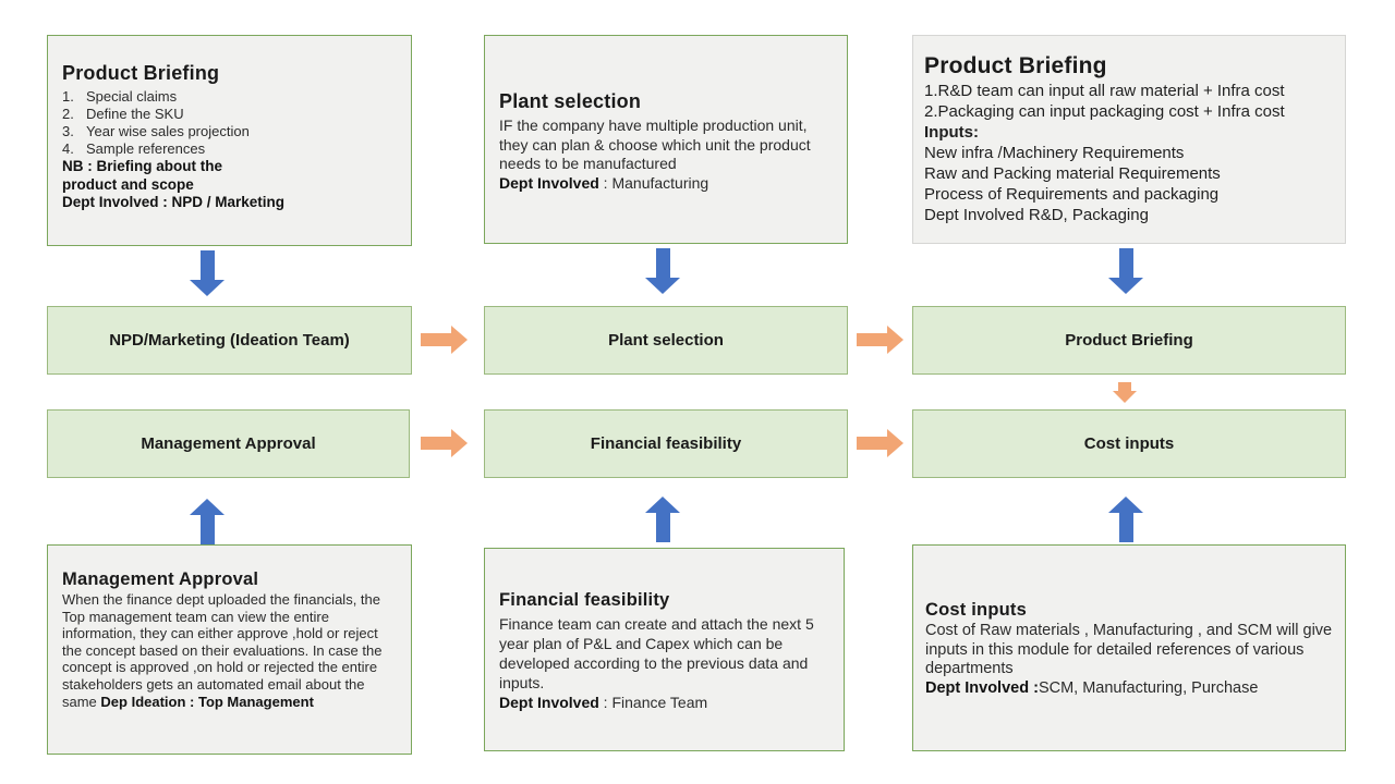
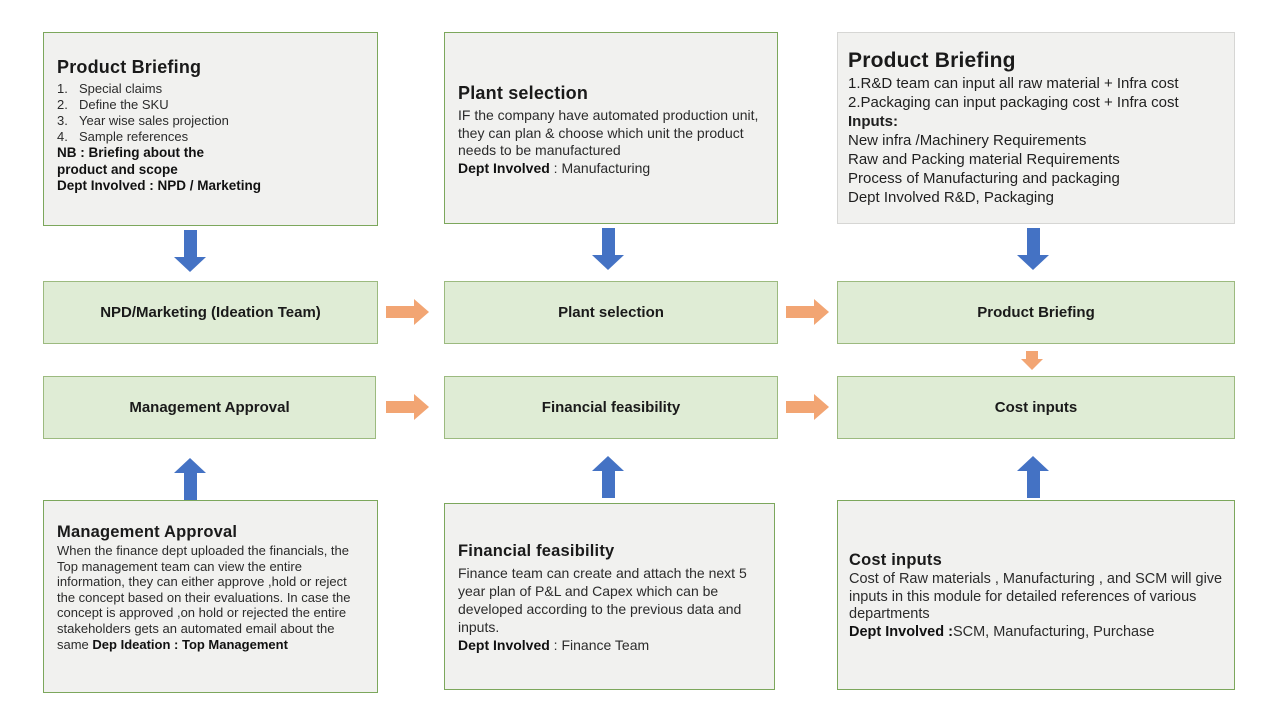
  Product Briefing
  1.
  Special claims
  2.
  Define the SKU
  3.
  Year wise sales projection
  4.
  Sample references
  NB : Briefing about the
  product and scope
  Dept Involved : NPD / Marketing
  Plant selection
- IF the company have multiple production unit, they can plan & choose which unit the product needs to be manufactured
+ IF the company have automated production unit, they can plan & choose which unit the product needs to be manufactured
  Dept Involved : Manufacturing
  Product Briefing
  1.R&D team can input all raw material + Infra cost
  2.Packaging can input packaging cost + Infra cost
  Inputs:
  New infra /Machinery Requirements
  Raw and Packing material Requirements
- Process of Requirements and packaging
+ Process of Manufacturing and packaging
  Dept Involved R&D, Packaging
  NPD/Marketing (Ideation Team)
  Plant selection
  Product Briefing
  Management Approval
  Financial feasibility
  Cost inputs
  Management Approval
  When the finance dept uploaded the financials, the Top management team can view the entire information, they can either approve ,hold or reject the concept based on their evaluations. In case the concept is approved ,on hold or rejected the entire stakeholders gets an automated email about the same Dep Ideation : Top Management
  Financial feasibility
  Finance team can create and attach the next 5 year plan of P&L and Capex which can be developed according to the previous data and inputs.
  Dept Involved : Finance Team
  Cost inputs
  Cost of Raw materials , Manufacturing , and SCM will give inputs in this module for detailed references of various departments
  Dept Involved :SCM, Manufacturing, Purchase
